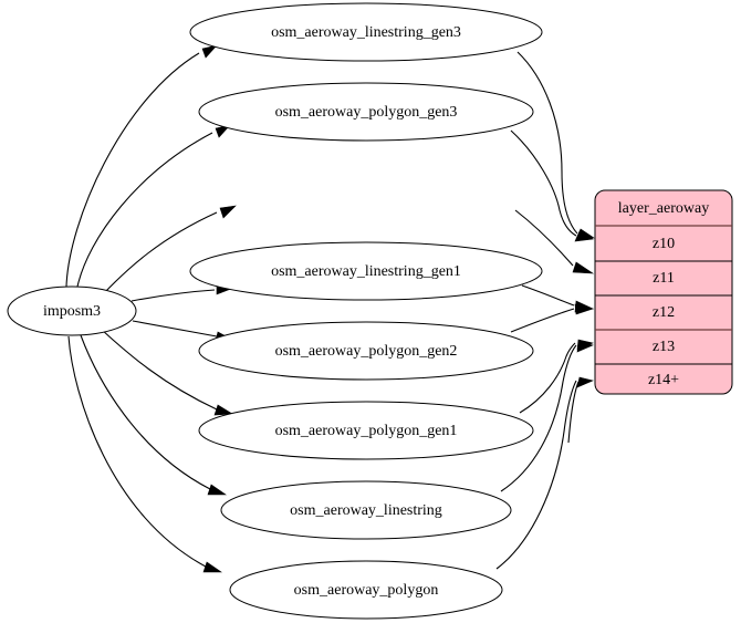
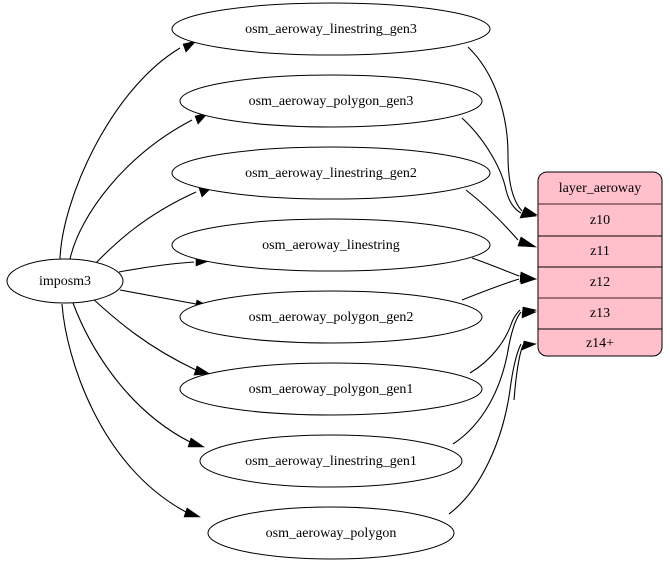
  imposm3
  osm_aeroway_linestring_gen3
  osm_aeroway_polygon_gen3
+ osm_aeroway_linestring_gen2
- osm_aeroway_linestring_gen1
+ osm_aeroway_linestring
  osm_aeroway_polygon_gen2
  osm_aeroway_polygon_gen1
- osm_aeroway_linestring
+ osm_aeroway_linestring_gen1
  osm_aeroway_polygon
  layer_aeroway
  z10
  z11
  z12
  z13
  z14+
